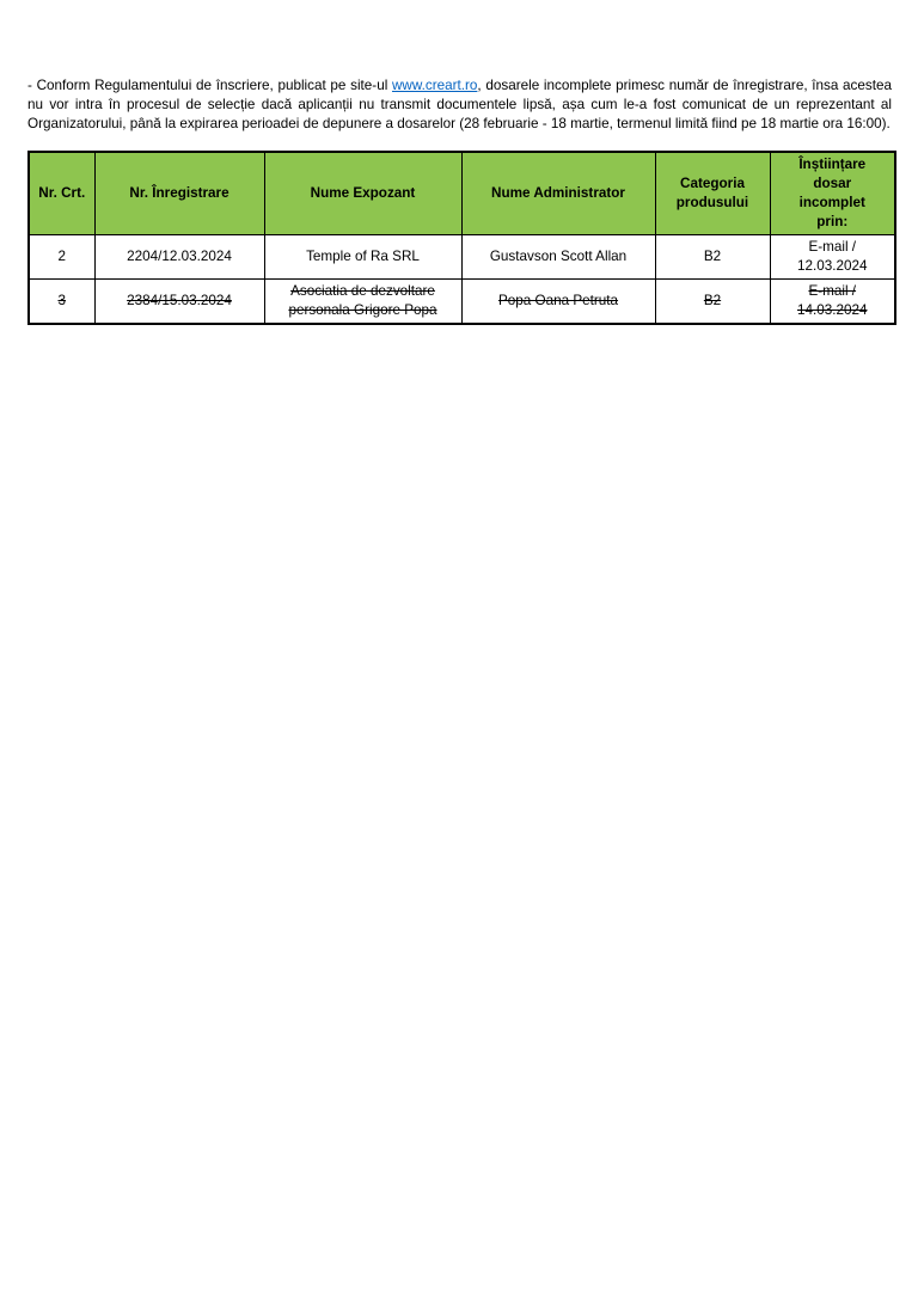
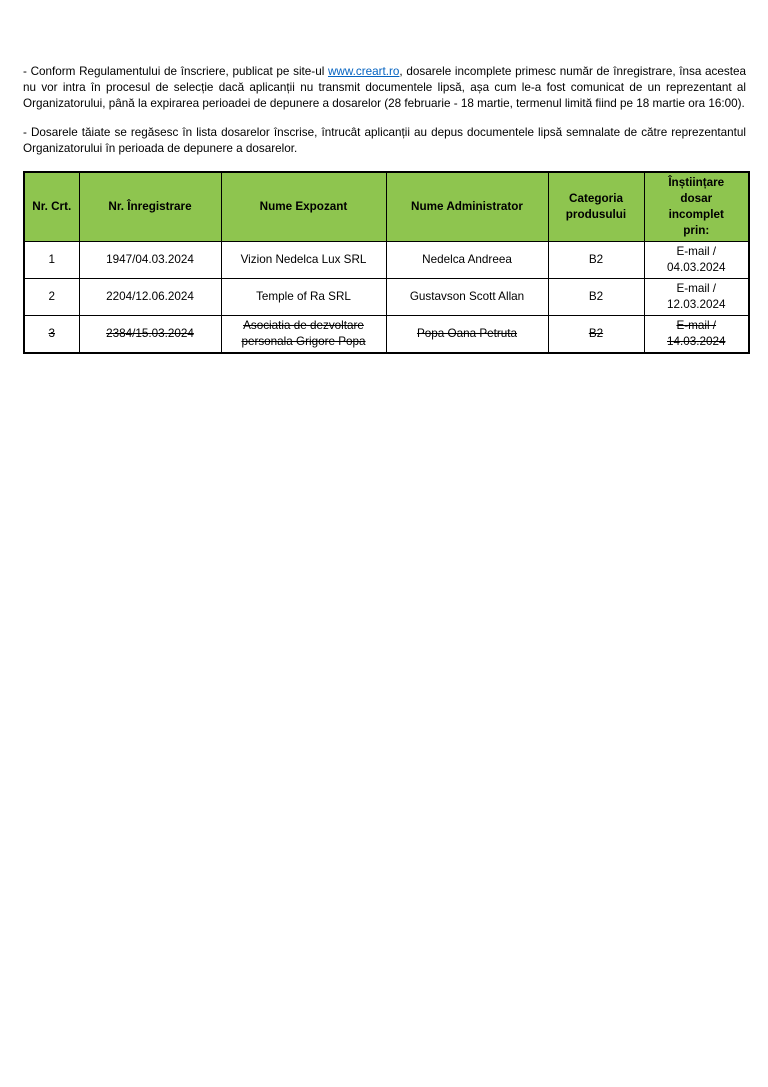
  - Conform Regulamentului de înscriere, publicat pe site-ul www.creart.ro, dosarele incomplete primesc număr de înregistrare, însa acestea nu vor intra în procesul de selecție dacă aplicanții nu transmit documentele lipsă, așa cum le-a fost comunicat de un reprezentant al Organizatorului, până la expirarea perioadei de depunere a dosarelor (28 februarie - 18 martie, termenul limită fiind pe 18 martie ora 16:00).
+ - Dosarele tăiate se regăsesc în lista dosarelor înscrise, întrucât aplicanții au depus documentele lipsă semnalate de către reprezentantul Organizatorului în perioada de depunere a dosarelor.
  Nr. Crt.	Nr. Înregistrare	Nume Expozant	Nume Administrator	Categoria produsului	Înștiințare dosar incomplet prin:
+ 1	1947/04.03.2024	Vizion Nedelca Lux SRL	Nedelca Andreea	B2	E-mail / 04.03.2024
- 2	2204/12.03.2024	Temple of Ra SRL	Gustavson Scott Allan	B2	E-mail / 12.03.2024
+ 2	2204/12.06.2024	Temple of Ra SRL	Gustavson Scott Allan	B2	E-mail / 12.03.2024
  3	2384/15.03.2024	Asociatia de dezvoltare personala Grigore Popa	Popa Oana Petruta	B2	E-mail / 14.03.2024
